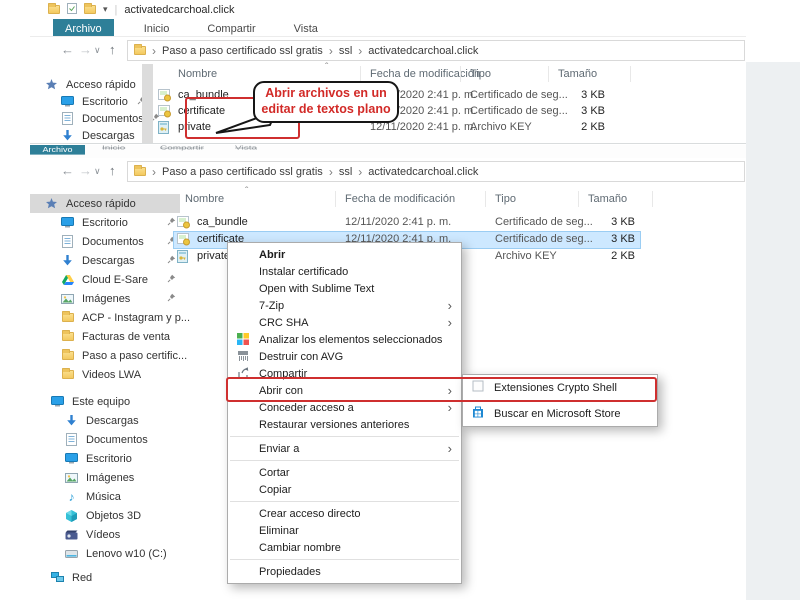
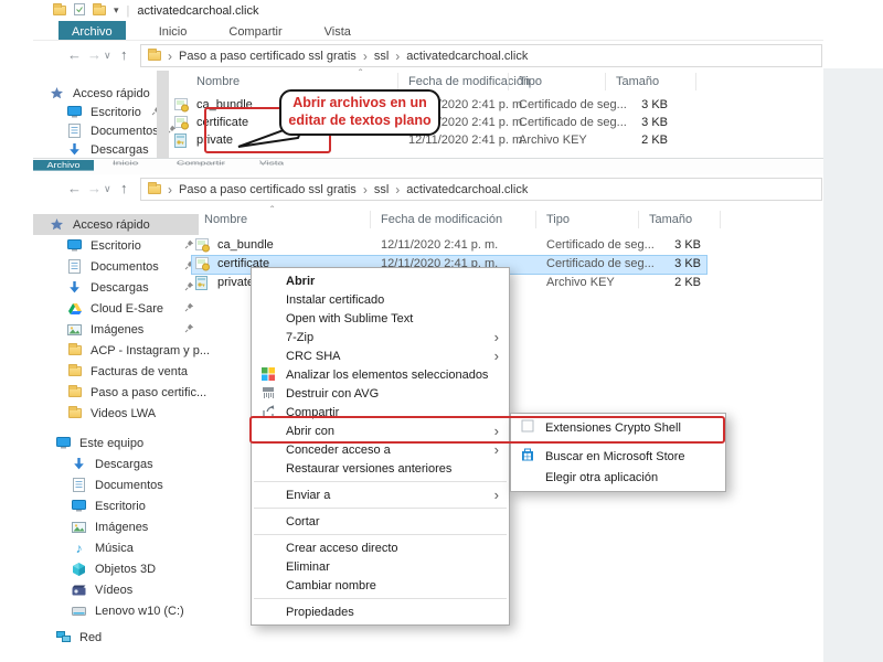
  ▾
  |
  activatedcarchoal.click
  Archivo
  Inicio
  Compartir
  Vista
  ←
  →
  ∨
  ↑
  ›
  Paso a paso certificado ssl gratis
  ›
  ssl
  ›
  activatedcarchoal.click
  Acceso rápido
  Escritorio
  Documentos
  Descargas
  Nombre
  ˆ
  Fecha de modificación
  Tipo
  Tamaño
  ca_bundle
  Certificado de seg...
  3 KB
  certificate
  Certificado de seg...
  3 KB
  private
  12/11/2020 2:41 p. m.
  Archivo KEY
  2 KB
  Abrir archivos en un
  editar de textos plano
  Archivo
  ←
  →
  ∨
  ↑
  ›
  Paso a paso certificado ssl gratis
  ›
  ssl
  ›
  activatedcarchoal.click
  Acceso rápido
  Escritorio
  Documentos
  Descargas
  Cloud E-Sare
  Imágenes
  ACP - Instagram y p...
  Facturas de venta
  Paso a paso certific...
  Videos LWA
  Este equipo
  Descargas
  Documentos
  Escritorio
  Imágenes
  ♪
  Música
  Objetos 3D
  Vídeos
  Lenovo w10 (C:)
  Red
  Nombre
  ˆ
  Fecha de modificación
  Tipo
  Tamaño
  ca_bundle
  12/11/2020 2:41 p. m.
  Certificado de seg...
  3 KB
  certificate
  12/11/2020 2:41 p. m.
  Certificado de seg...
  3 KB
  privat
  Archivo KEY
  2 KB
  Abrir
  Instalar certificado
  Open with Sublime Text
  7-Zip
  ›
  CRC SHA
  ›
  Analizar los elementos seleccionados
  Destruir con AVG
  Compartir
  Abrir con
  ›
  Conceder acceso a
  ›
  Restaurar versiones anteriores
  Enviar a
  ›
  Cortar
- Copiar
  Crear acceso directo
  Eliminar
  Cambiar nombre
  Propiedades
  Extensiones Crypto Shell
  Buscar en Microsoft Store
+ Elegir otra aplicación
